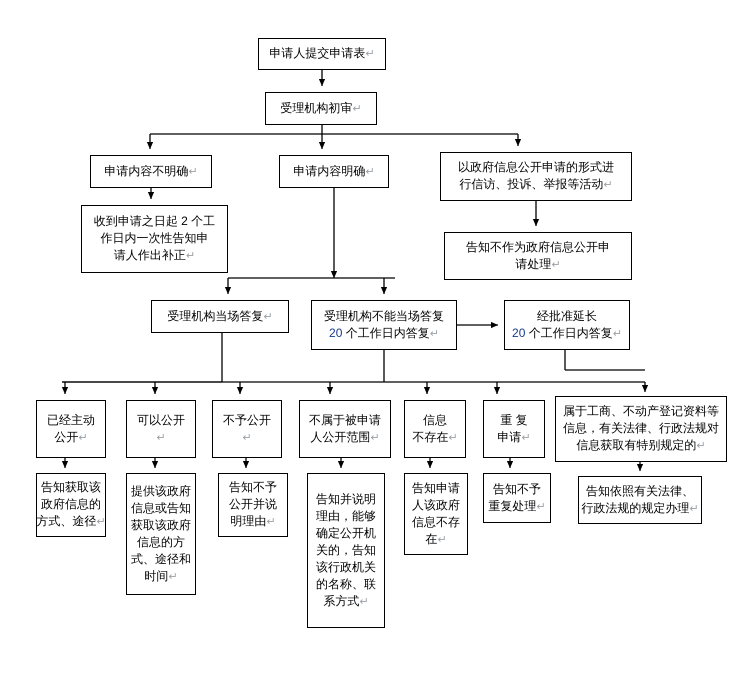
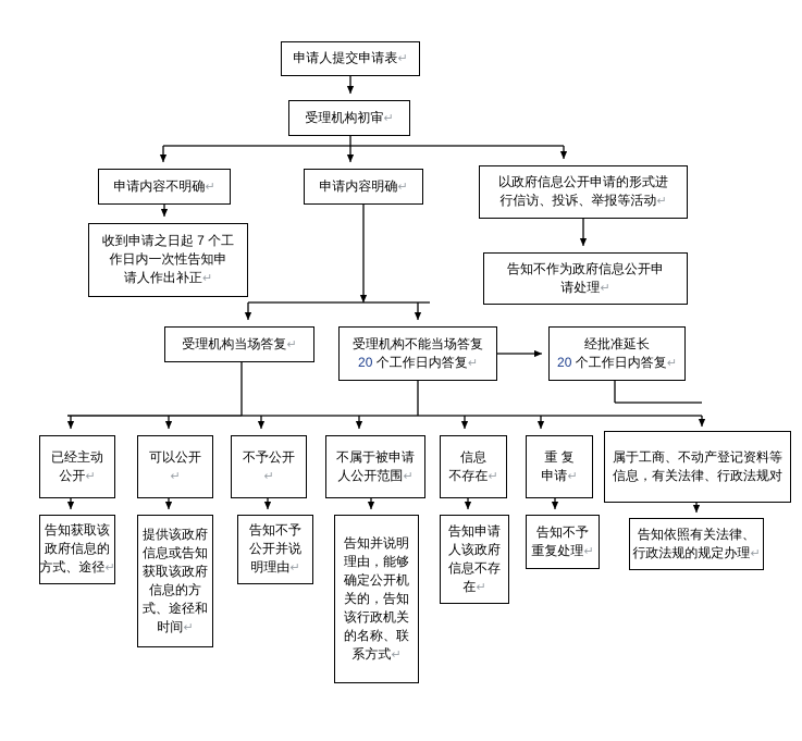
  申请人提交申请表↵
  受理机构初审↵
  申请内容不明确↵
  申请内容明确↵
  以政府信息公开申请的形式进
  行信访、投诉、举报等活动↵
- 收到申请之日起 2 个工
+ 收到申请之日起 7 个工
  作日内一次性告知申
  请人作出补正↵
  告知不作为政府信息公开申
  请处理↵
  受理机构当场答复↵
  受理机构不能当场答复
  20 个工作日内答复↵
  经批准延长
  20 个工作日内答复↵
  已经主动
  公开↵
  可以公开
  ↵
  不予公开
  ↵
  不属于被申请
  人公开范围↵
  信息
  不存在↵
  重 复
  申请↵
  属于工商、不动产登记资料等
  信息，有关法律、行政法规对
- 信息获取有特别规定的↵
  告知获取该
  政府信息的
  方式、途径↵
  提供该政府
  信息或告知
  获取该政府
  信息的方
  式、途径和
  时间↵
  告知不予
  公开并说
  明理由↵
  告知并说明
  理由，能够
  确定公开机
  关的，告知
  该行政机关
  的名称、联
  系方式↵
  告知申请
  人该政府
  信息不存
  在↵
  告知不予
  重复处理↵
  告知依照有关法律、
  行政法规的规定办理↵
